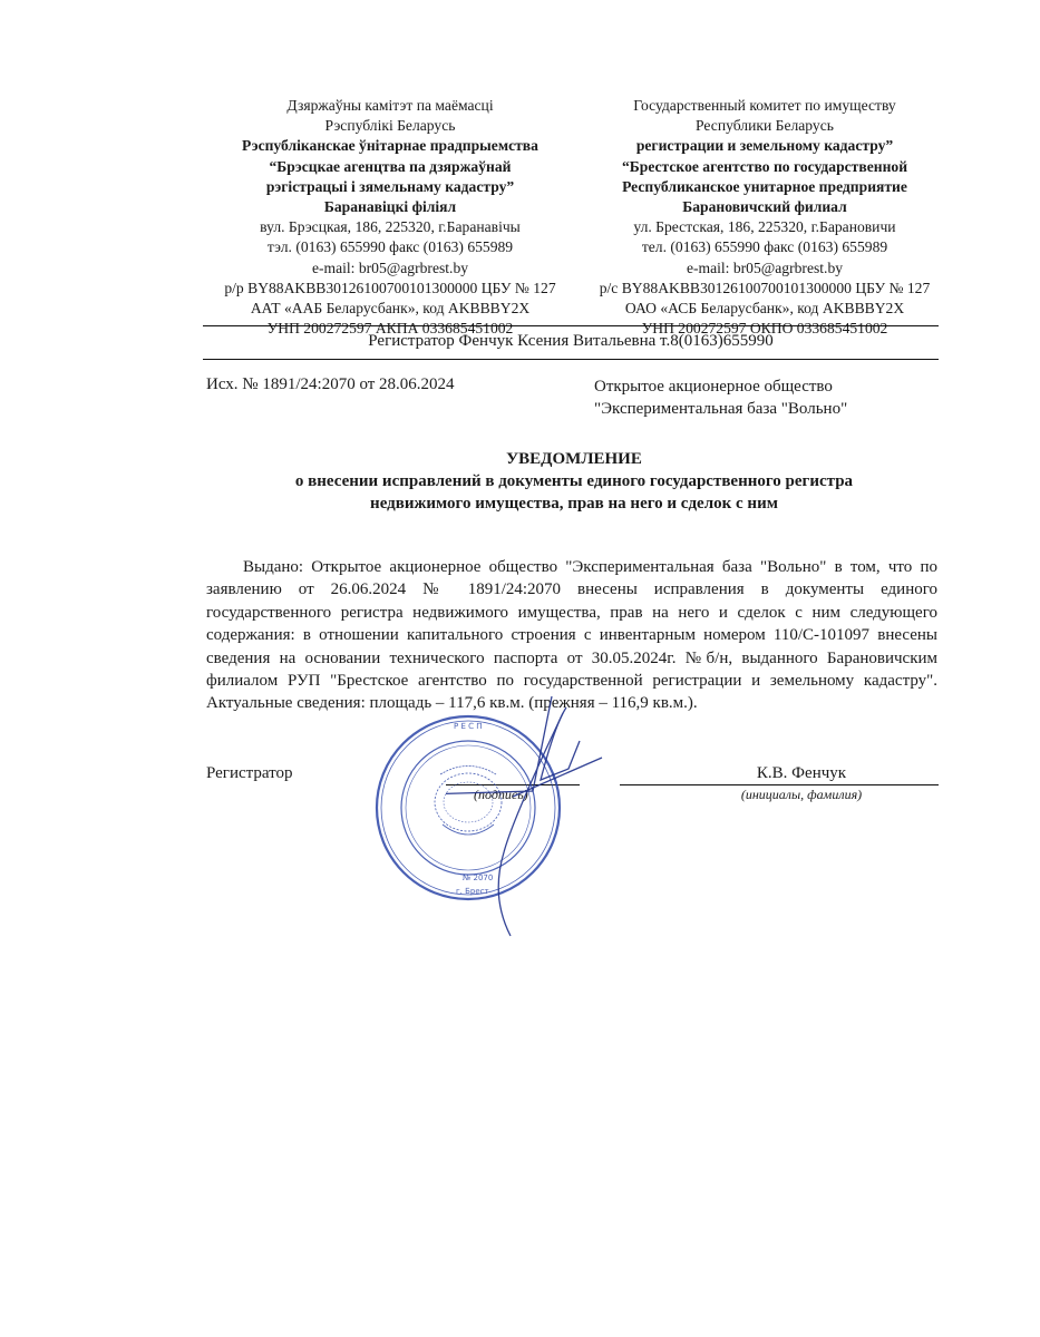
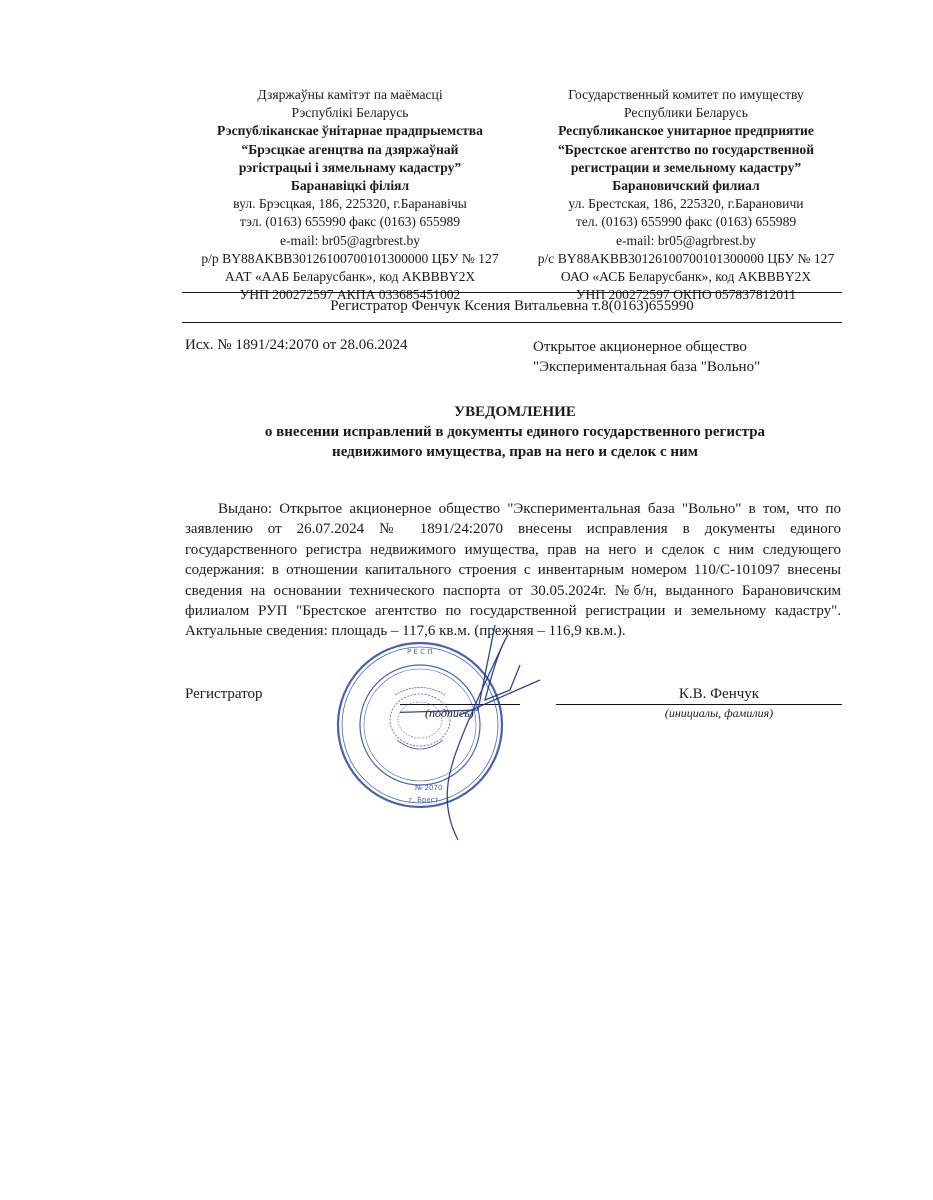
  Дзяржаўны камітэт па маёмасці
  Рэспублікі Беларусь
  Рэспубліканскае ўнітарнае прадпрыемства
  “Брэсцкае агенцтва па дзяржаўнай
  рэгістрацыі і зямельнаму кадастру”
  Баранавіцкі філіял
  вул. Брэсцкая, 186, 225320, г.Баранавічы
  тэл. (0163) 655990 факс (0163) 655989
  e-mail: br05@agrbrest.by
  р/р BY88AKBB30126100700101300000 ЦБУ № 127
  ААТ «ААБ Беларусбанк», код AKBBBY2X
  УНП 200272597 АКПА 033685451002
  Государственный комитет по имуществу
  Республики Беларусь
- регистрации и земельному кадастру”
+ Республиканское унитарное предприятие
  “Брестское агентство по государственной
- Республиканское унитарное предприятие
+ регистрации и земельному кадастру”
  Барановичский филиал
  ул. Брестская, 186, 225320, г.Барановичи
  тел. (0163) 655990 факс (0163) 655989
  e-mail: br05@agrbrest.by
  р/с BY88AKBB30126100700101300000 ЦБУ № 127
  ОАО «АСБ Беларусбанк», код AKBBBY2X
- УНП 200272597 ОКПО 033685451002
+ УНП 200272597 ОКПО 057837812011
  Регистратор Фенчук Ксения Витальевна т.8(0163)655990
  Исх. № 1891/24:2070 от 28.06.2024
  Открытое акционерное общество
  "Экспериментальная база "Вольно"
  УВЕДОМЛЕНИЕ
  о внесении исправлений в документы единого государственного регистра
  недвижимого имущества, прав на него и сделок с ним
- Выдано: Открытое акционерное общество "Экспериментальная база "Вольно" в том, что по заявлению от 26.06.2024 № 1891/24:2070 внесены исправления в документы единого государственного регистра недвижимого имущества, прав на него и сделок с ним следующего содержания: в отношении капитального строения с инвентарным номером 110/С-101097 внесены сведения на основании технического паспорта от 30.05.2024г. №б/н, выданного Барановичским филиалом РУП "Брестское агентство по государственной регистрации и земельному кадастру". Актуальные сведения: площадь – 117,6 кв.м. (прежняя – 116,9 кв.м.).
+ Выдано: Открытое акционерное общество "Экспериментальная база "Вольно" в том, что по заявлению от 26.07.2024 № 1891/24:2070 внесены исправления в документы единого государственного регистра недвижимого имущества, прав на него и сделок с ним следующего содержания: в отношении капитального строения с инвентарным номером 110/С-101097 внесены сведения на основании технического паспорта от 30.05.2024г. №б/н, выданного Барановичским филиалом РУП "Брестское агентство по государственной регистрации и земельному кадастру". Актуальные сведения: площадь – 117,6 кв.м. (прежняя – 116,9 кв.м.).
  Регистратор
  (подпись
  К.В. Фенчук
  (инициалы, фамилия)
  Р Е С П
  № 2070
  г. Брест
